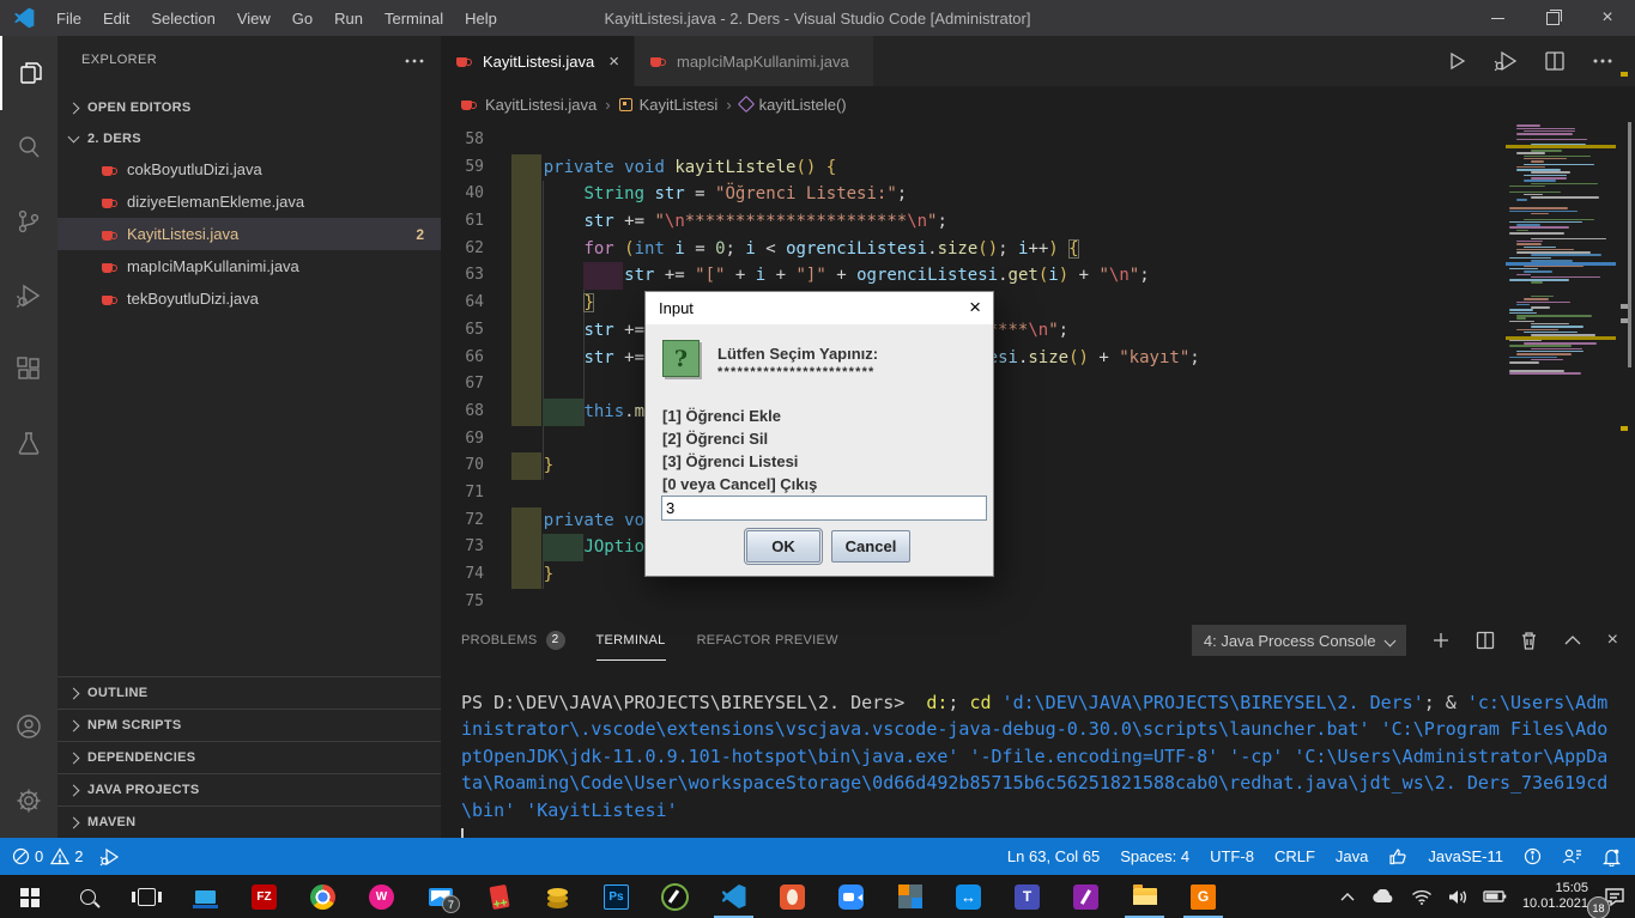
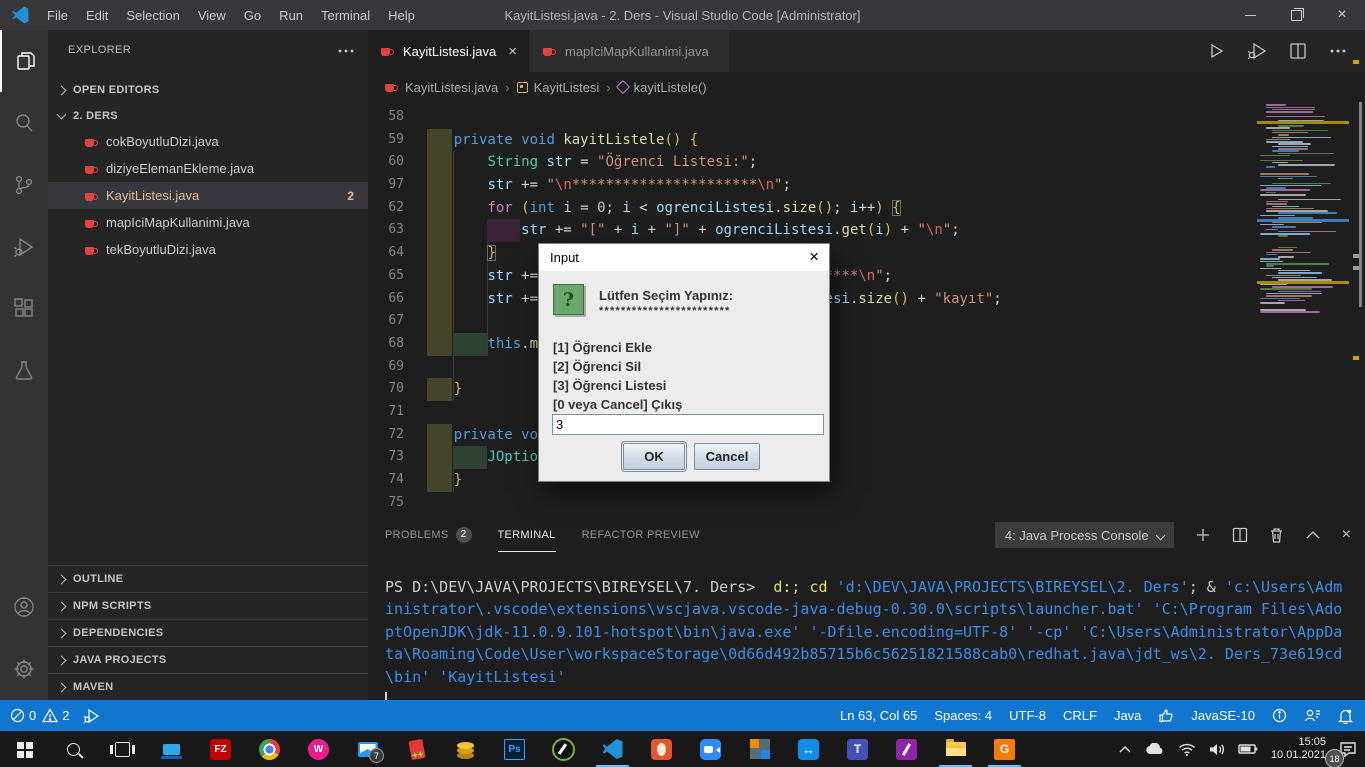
  File Edit Selection View Go Run Terminal Help
  KayitListesi.java - 2. Ders - Visual Studio Code [Administrator]
  ×
  EXPLORER
  OPEN EDITORS
  2. DERS
  cokBoyutluDizi.java
  diziyeElemanEkleme.java
  KayitListesi.java
  2
  mapIciMapKullanimi.java
  tekBoyutluDizi.java
  OUTLINE
  NPM SCRIPTS
  DEPENDENCIES
  JAVA PROJECTS
  MAVEN
  KayitListesi.java
  ×
  mapIciMapKullanimi.java
  KayitListesi.java
  ›
  KayitListesi
  ›
  kayitListele()
  58
  59
  private void kayitListele() {
- 40
+ 60
  String str = "Öğrenci Listesi:";
- 61
+ 97
  str += "\n**********************\n";
  62
  for (int i = 0; i < ogrenciListesi.size(); i++) {
  63
  str += "[" + i + "]" + ogrenciListesi.get(i) + "\n";
  64
  }
  65
  66
  67
  68
  69
  70
  }
  71
  72
  73
  74
  }
  75
  PROBLEMS
  2
  TERMINAL
  REFACTOR PREVIEW
  4: Java Process Console
  ×
- PS D:\DEV\JAVA\PROJECTS\BIREYSEL\2. Ders> d:; cd 'd:\DEV\JAVA\PROJECTS\BIREYSEL\2. Ders'; & 'c:\Users\Adm
+ PS D:\DEV\JAVA\PROJECTS\BIREYSEL\7. Ders> d:; cd 'd:\DEV\JAVA\PROJECTS\BIREYSEL\2. Ders'; & 'c:\Users\Adm
  inistrator\.vscode\extensions\vscjava.vscode-java-debug-0.30.0\scripts\launcher.bat' 'C:\Program Files\Ado
  ptOpenJDK\jdk-11.0.9.101-hotspot\bin\java.exe' '-Dfile.encoding=UTF-8' '-cp' 'C:\Users\Administrator\AppDa
  ta\Roaming\Code\User\workspaceStorage\0d66d492b85715b6c56251821588cab0\redhat.java\jdt_ws\2. Ders_73e619cd
  \bin' 'KayitListesi'
  Input
  ×
  ?
  Lütfen Seçim Yapınız:
  ************************
  [1] Öğrenci Ekle
  [2] Öğrenci Sil
  [3] Öğrenci Listesi
  [0 veya Cancel] Çıkış
  3
  OK
  Cancel
  0
  2
  Ln 63, Col 65
  Spaces: 4
  UTF-8
  CRLF
  Java
- JavaSE-11
+ JavaSE-10
  FZ
  W
  7
  Ps
  ↔
  T
  G
  15:05
  10.01.2021
  18
